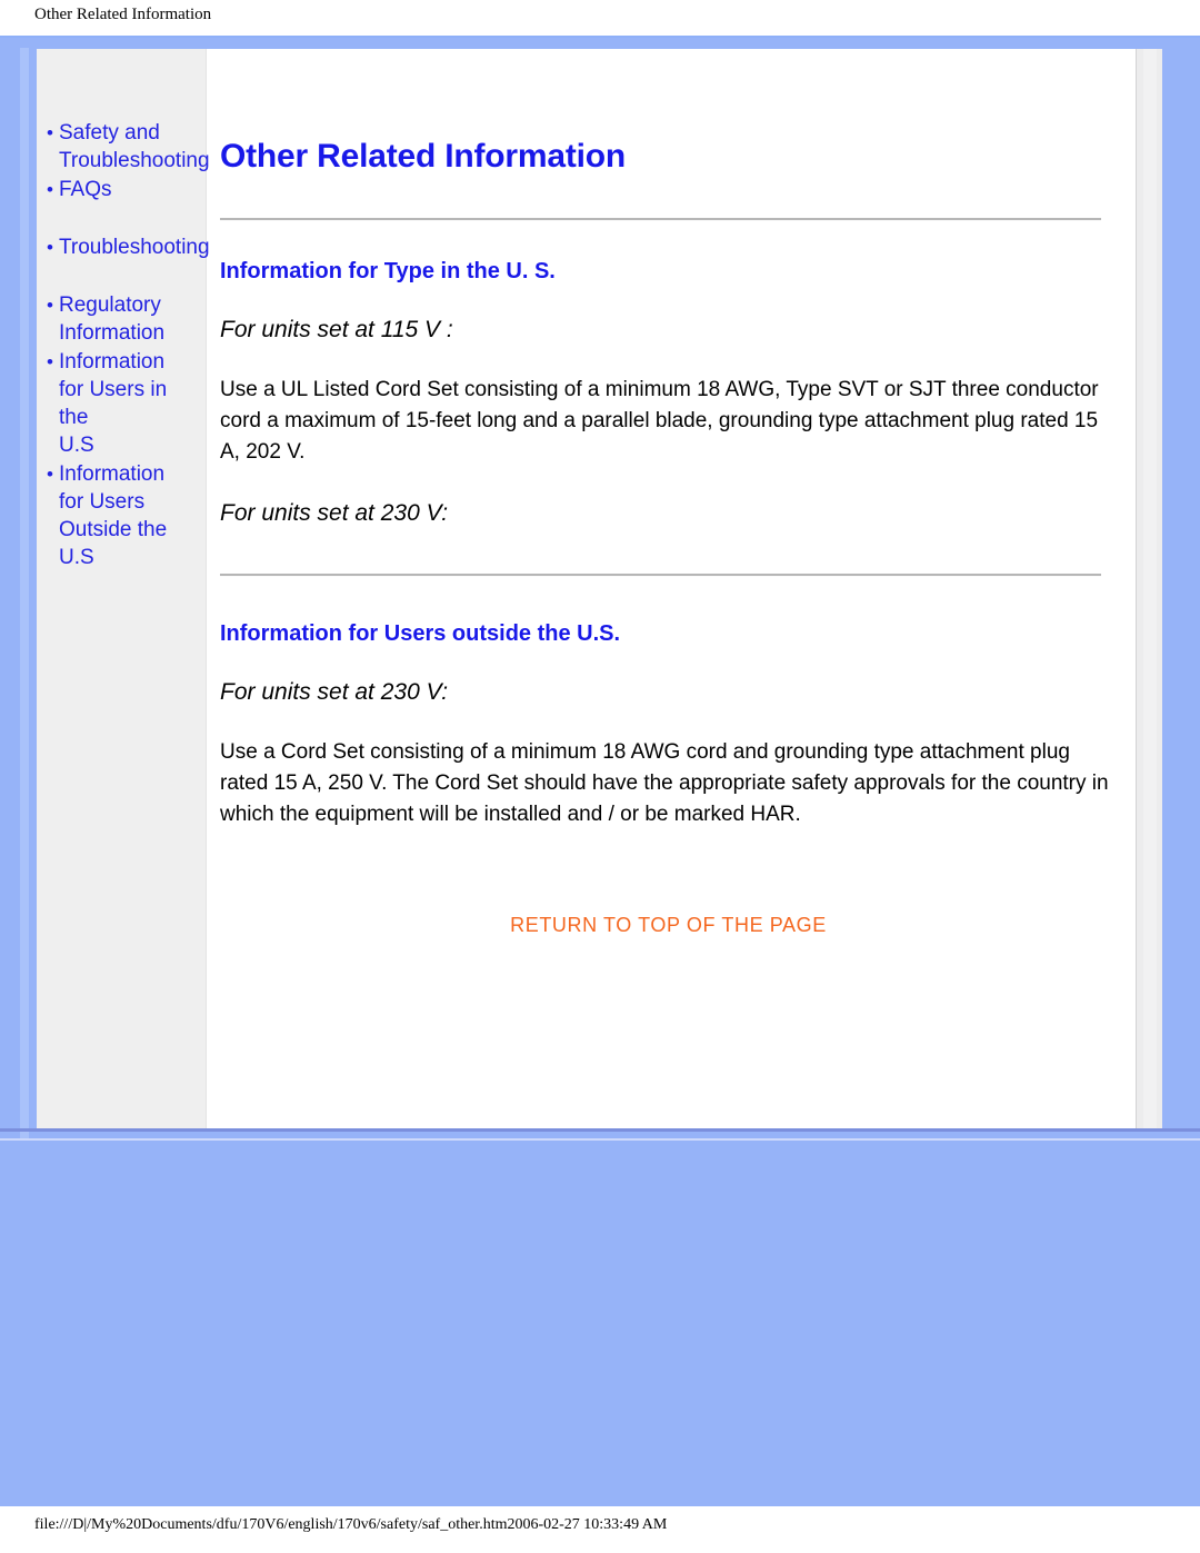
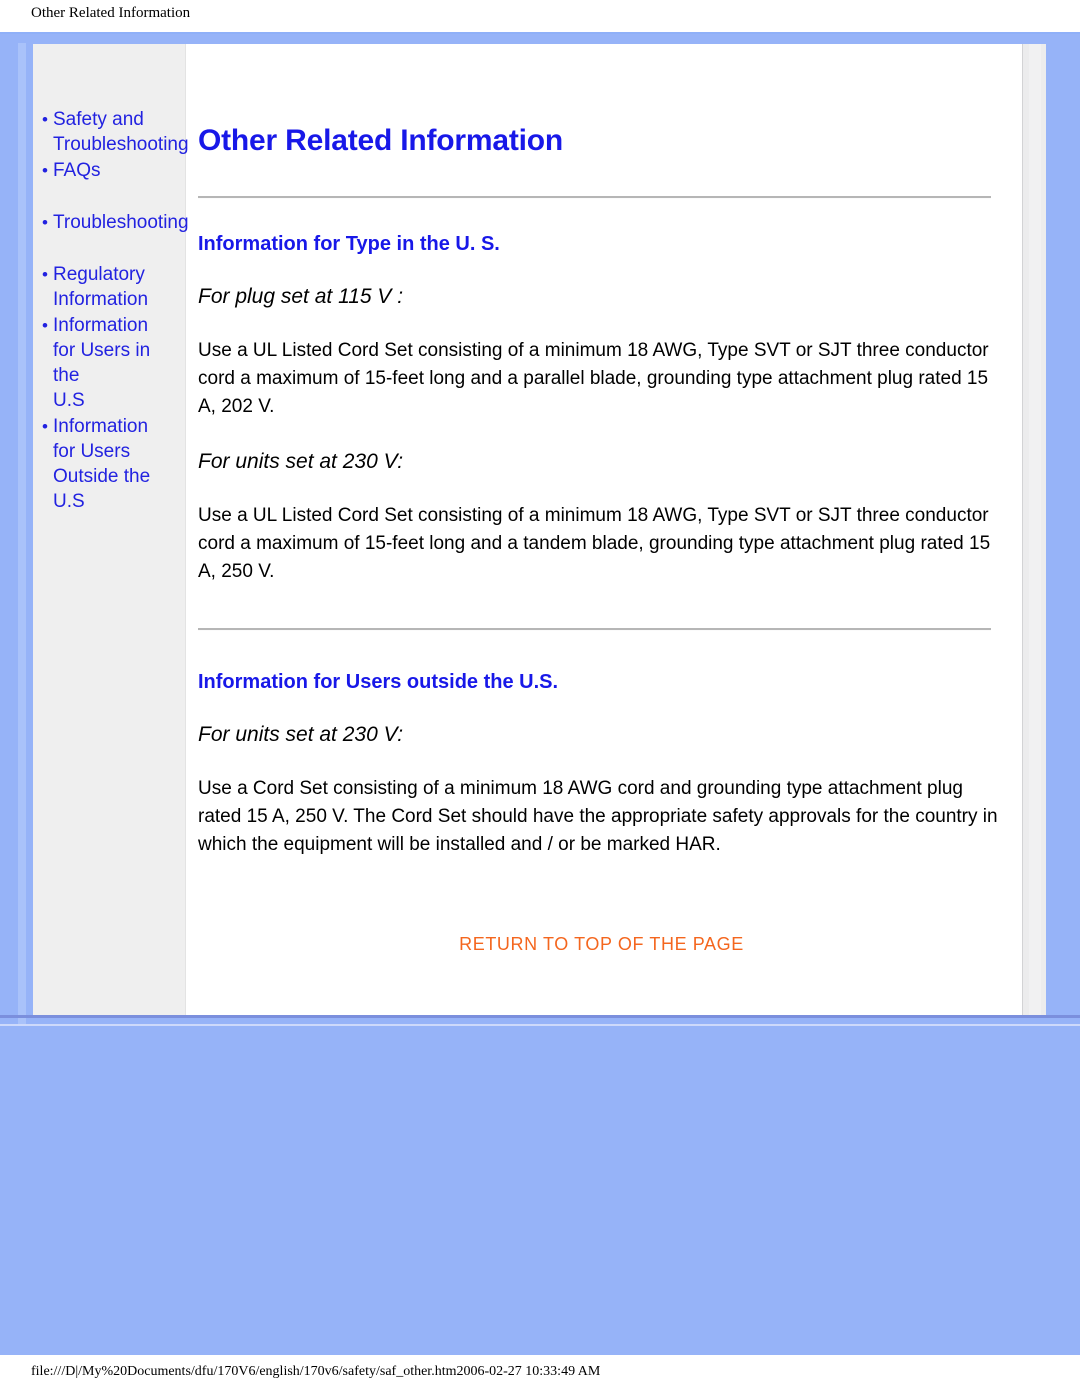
  Other Related Information
  •
  Safety and
  Troubleshooting
  •
  FAQs
  •
  Troubleshooting
  •
  Regulatory
  Information
  •
  Information
  for Users in the
  U.S
  •
  Information
  for Users
  Outside the U.S
  Other Related Information
  Information for Type in the U. S.
- For units set at 115 V :
+ For plug set at 115 V :
  Use a UL Listed Cord Set consisting of a minimum 18 AWG, Type SVT or SJT three conductor cord a maximum of 15-feet long and a parallel blade, grounding type attachment plug rated 15 A, 202 V.
  For units set at 230 V:
+ Use a UL Listed Cord Set consisting of a minimum 18 AWG, Type SVT or SJT three conductor cord a maximum of 15-feet long and a tandem blade, grounding type attachment plug rated 15 A, 250 V.
  Information for Users outside the U.S.
  For units set at 230 V:
  Use a Cord Set consisting of a minimum 18 AWG cord and grounding type attachment plug rated 15 A, 250 V. The Cord Set should have the appropriate safety approvals for the country in which the equipment will be installed and / or be marked HAR.
  RETURN TO TOP OF THE PAGE
  file:///D|/My%20Documents/dfu/170V6/english/170v6/safety/saf_other.htm2006-02-27 10:33:49 AM
